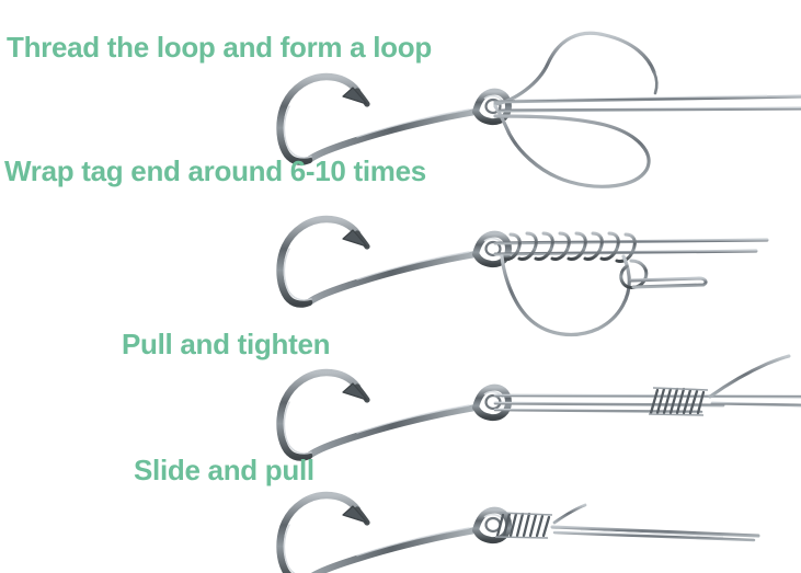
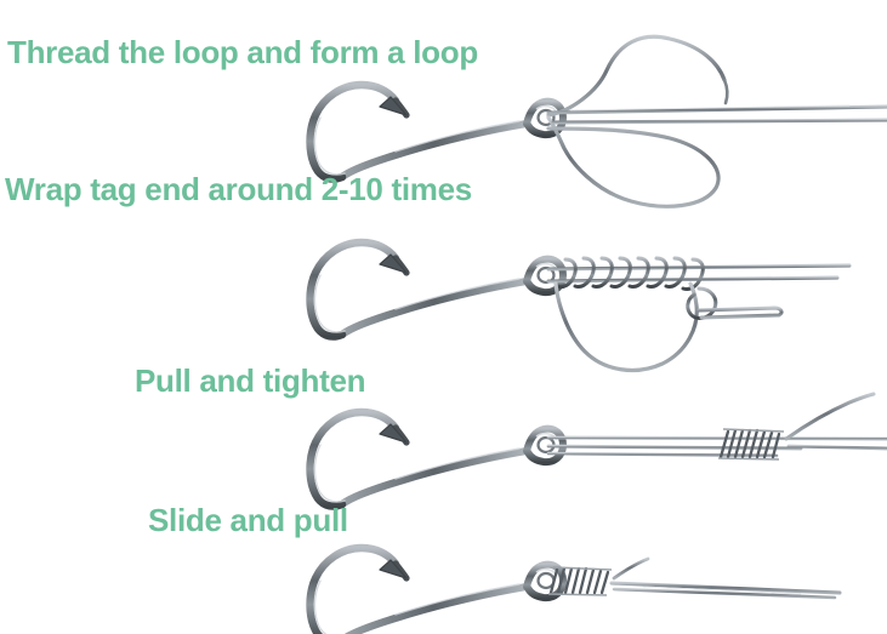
  Thread the loop and form a loop
- Wrap tag end around 6-10 times
+ Wrap tag end around 2-10 times
  Pull and tighten
  Slide and pull
